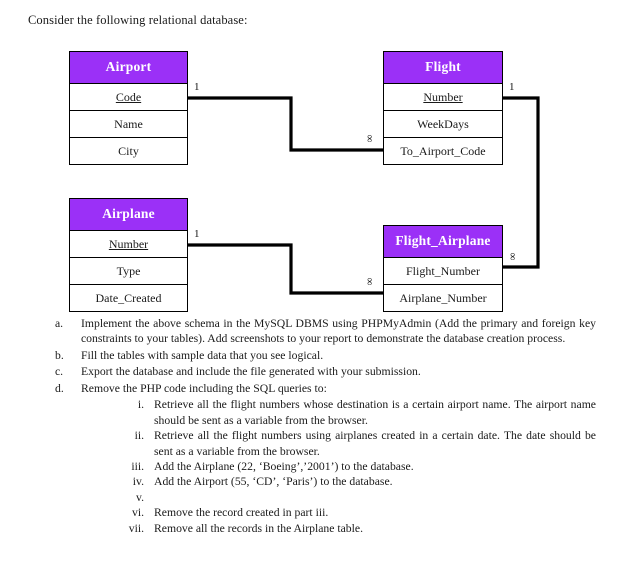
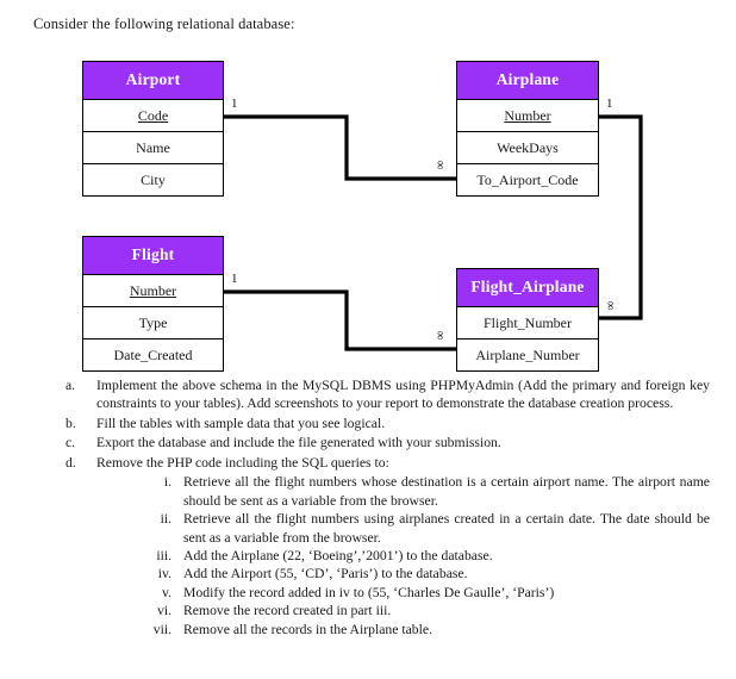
  Consider the following relational database:
  Airport
  Code
  Name
  City
- Flight
+ Airplane
  Number
  WeekDays
  To_Airport_Code
- Airplane
+ Flight
  Number
  Type
  Date_Created
  Flight_Airplane
  Flight_Number
  Airplane_Number
  1
  1
  1
  a.
  Implement the above schema in the MySQL DBMS using PHPMyAdmin (Add the primary and foreign key constraints to your tables). Add screenshots to your report to demonstrate the database creation process.
  b.
  Fill the tables with sample data that you see logical.
  c.
  Export the database and include the file generated with your submission.
  d.
  Remove the PHP code including the SQL queries to:
  i.
  Retrieve all the flight numbers whose destination is a certain airport name. The airport name should be sent as a variable from the browser.
  ii.
  Retrieve all the flight numbers using airplanes created in a certain date. The date should be sent as a variable from the browser.
  iii.
  Add the Airplane (22, ‘Boeing’,’2001’) to the database.
  iv.
  Add the Airport (55, ‘CD’, ‘Paris’) to the database.
  v.
+ Modify the record added in iv to (55, ‘Charles De Gaulle’, ‘Paris’)
  vi.
  Remove the record created in part iii.
  vii.
  Remove all the records in the Airplane table.
